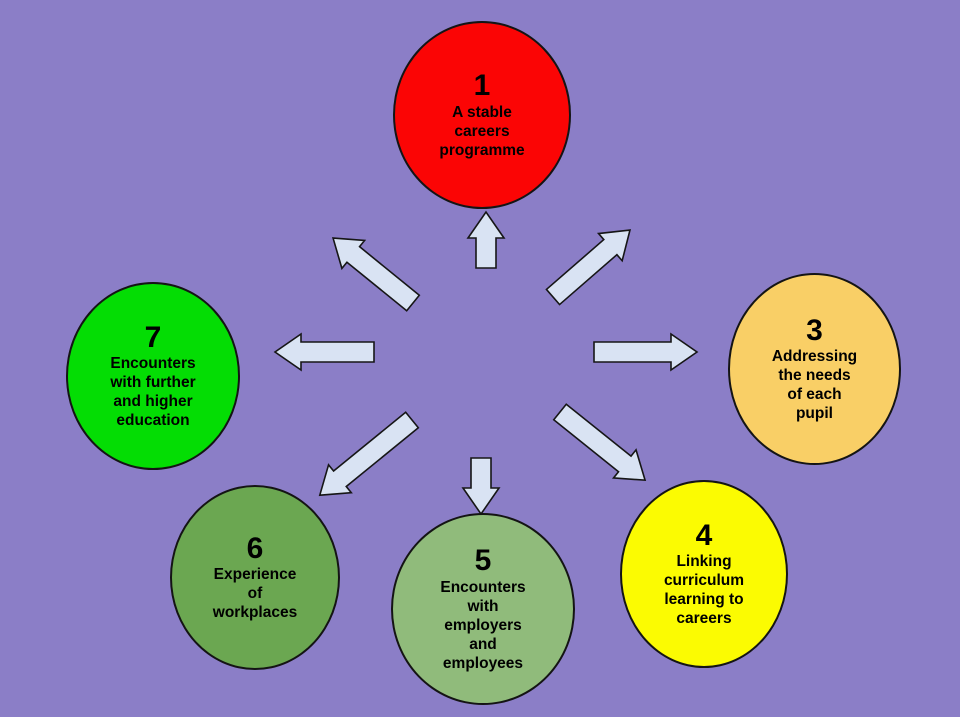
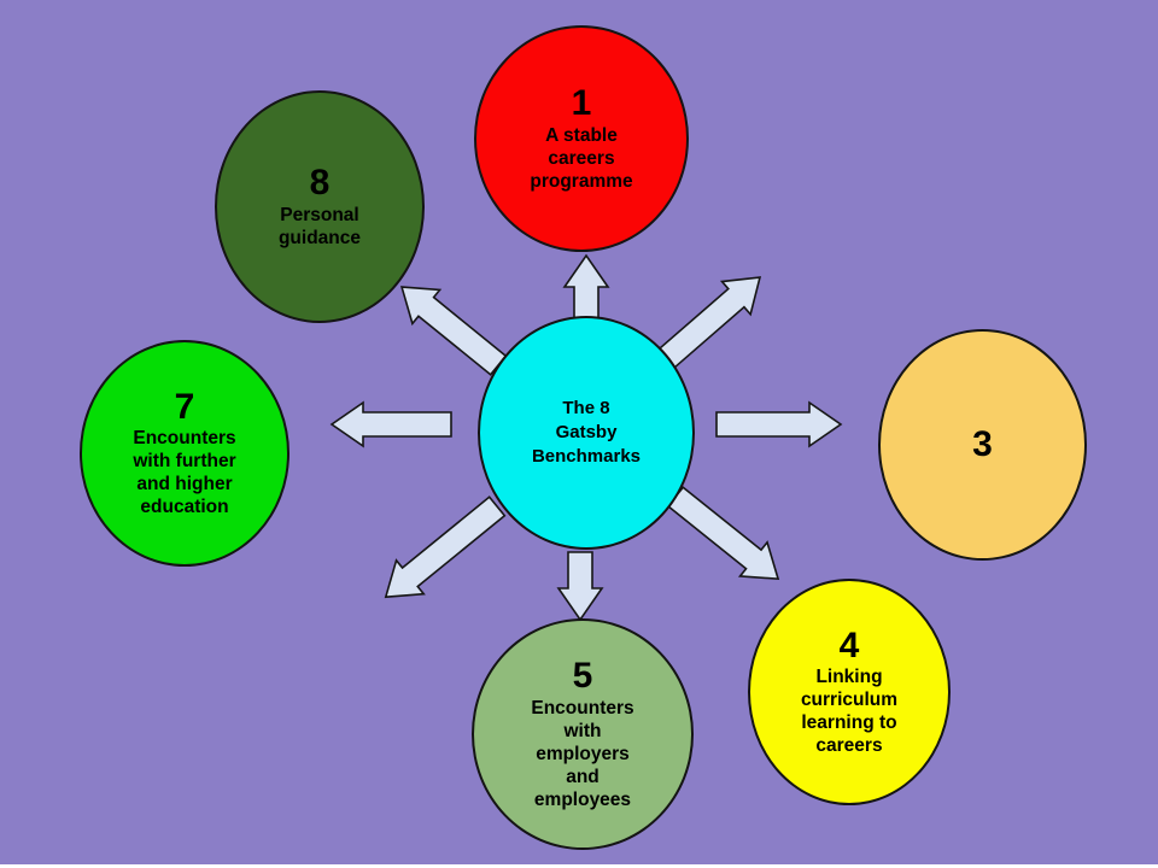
  1
  A stable
  careers
  programme
  3
- Addressing
- the needs
- of each
- pupil
  4
  Linking
  curriculum
  learning to
  careers
  5
  Encounters
  with
  employers
  and
  employees
- 6
- Experience
- of
- workplaces
  7
  Encounters
  with further
  and higher
  education
+ 8
+ Personal
+ guidance
+ The 8
+ Gatsby
+ Benchmarks
